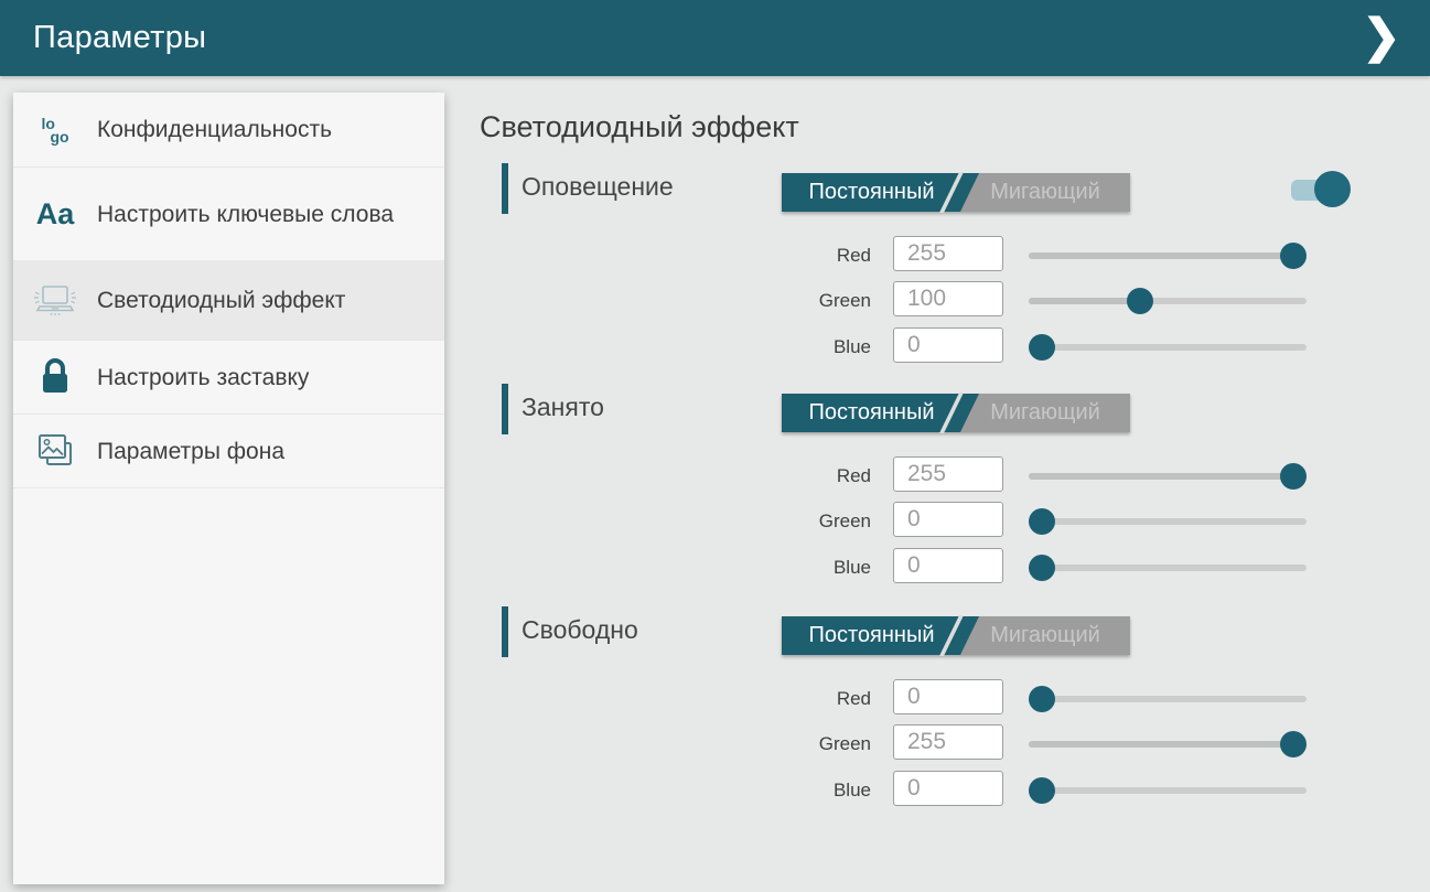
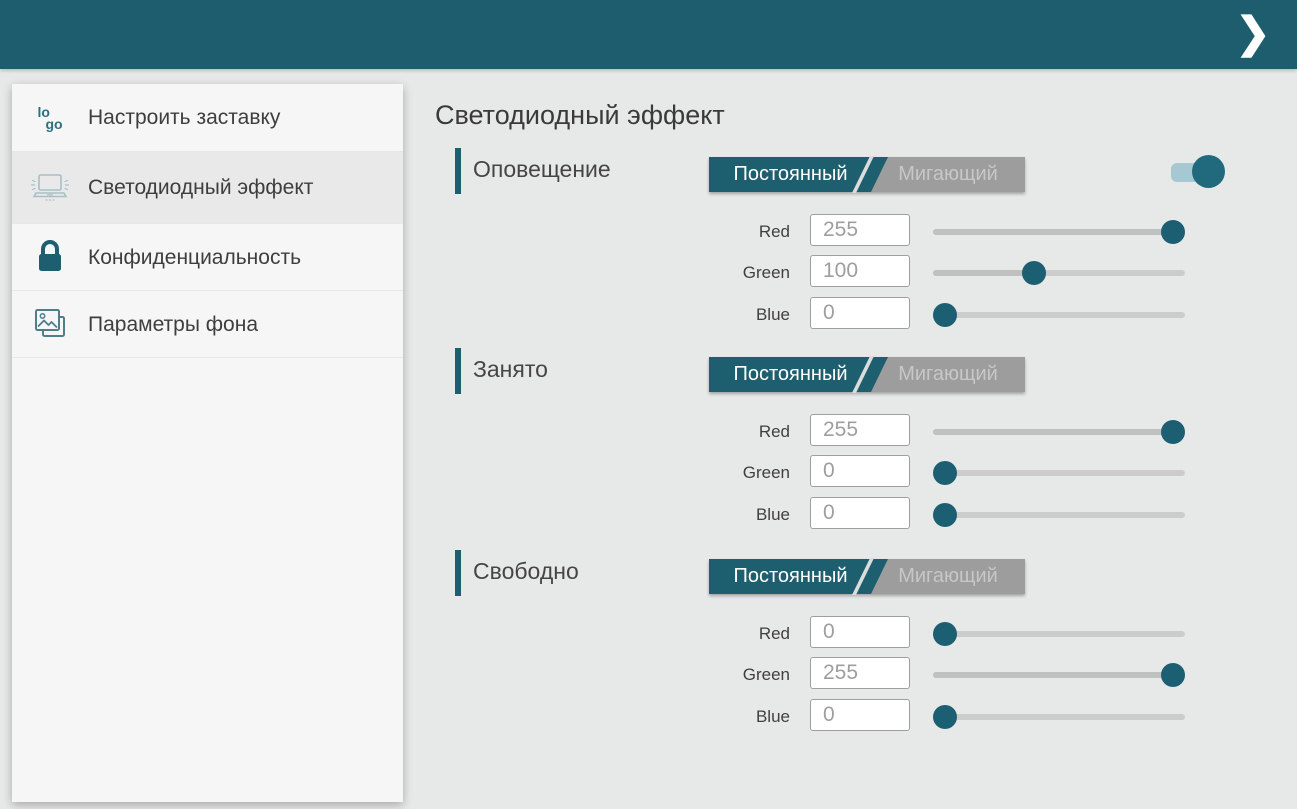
- Параметры
  ❯
  lo
  go
- Конфиденциальность
+ Настроить заставку
- Aa
- Настроить ключевые слова
  Светодиодный эффект
- Настроить заставку
+ Конфиденциальность
  Параметры фона
  Светодиодный эффект
  Оповещение
  Мигающий
  Постоянный
  Red
  255
  Green
  100
  Blue
  0
  Занято
  Мигающий
  Постоянный
  Red
  255
  Green
  0
  Blue
  0
  Свободно
  Мигающий
  Постоянный
  Red
  0
  Green
  255
  Blue
  0
